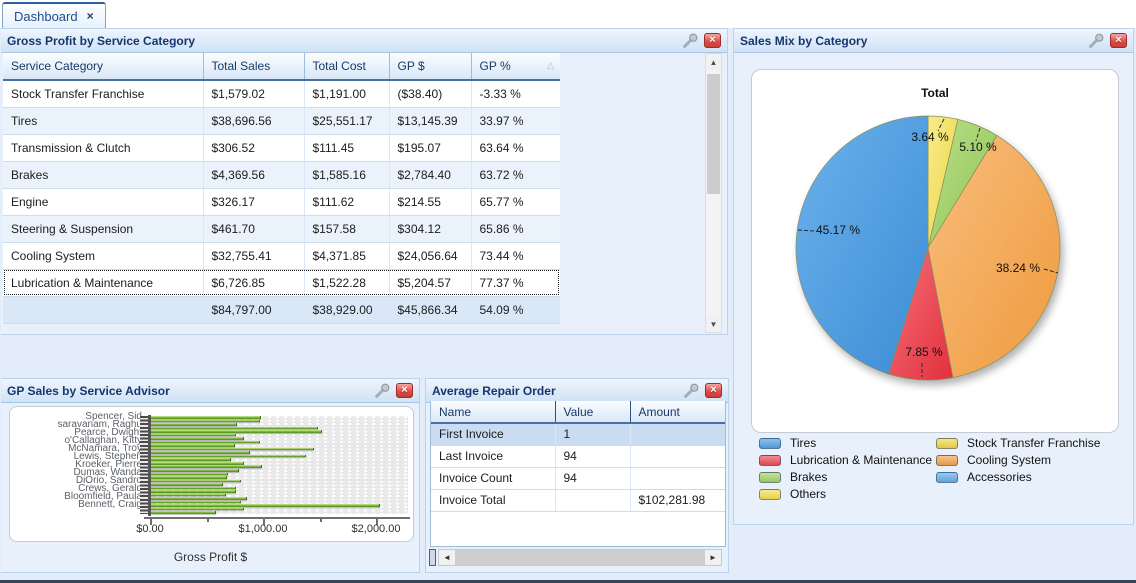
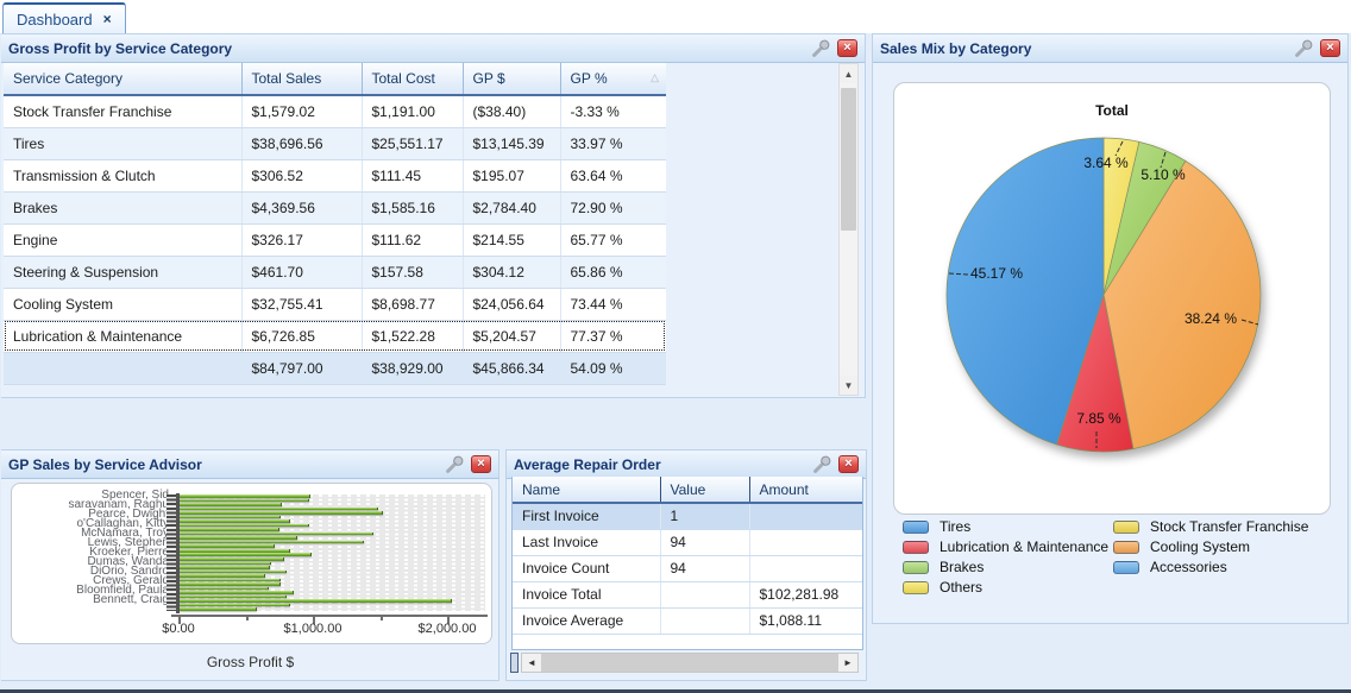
  Dashboard
  ×
  Gross Profit by Service Category
  ×
  Service Category	Total Sales	Total Cost	GP $	GP % △
  Stock Transfer Franchise	$1,579.02	$1,191.00	($38.40)	-3.33 %
  Tires	$38,696.56	$25,551.17	$13,145.39	33.97 %
  Transmission & Clutch	$306.52	$111.45	$195.07	63.64 %
- Brakes	$4,369.56	$1,585.16	$2,784.40	63.72 %
+ Brakes	$4,369.56	$1,585.16	$2,784.40	72.90 %
  Engine	$326.17	$111.62	$214.55	65.77 %
  Steering & Suspension	$461.70	$157.58	$304.12	65.86 %
- Cooling System	$32,755.41	$4,371.85	$24,056.64	73.44 %
+ Cooling System	$32,755.41	$8,698.77	$24,056.64	73.44 %
  Lubrication & Maintenance	$6,726.85	$1,522.28	$5,204.57	77.37 %
  	$84,797.00	$38,929.00	$45,866.34	54.09 %
  ▲
  ▼
  Sales Mix by Category
  ×
  Total
  3.64 %
  5.10 %
  38.24 %
  7.85 %
  45.17 %
  Tires
  Lubrication & Maintenance
  Brakes
  Others
  Stock Transfer Franchise
  Cooling System
  Accessories
  GP Sales by Service Advisor
  ×
  Spencer, Si
  saravanam, Ragh
  Pearce, Dwigh
  o'Callaghan, Kitt
  McNamara, Tro
  Lewis, Stephe
  Kroeker, Pierr
  Dumas, Wand
  DiOrio, Sandr
  Crews, Geral
  Bloomfield, Paul
  Bennett, Crai
  $0.00
  $1,000.00
  $2,000.00
  Gross Profit $
  Average Repair Order
  ×
  Name	Value	Amount
  First Invoice	1
  Last Invoice	94
  Invoice Count	94
  Invoice Total		$102,281.98
+ Invoice Average		$1,088.11
  ◄
  ►
